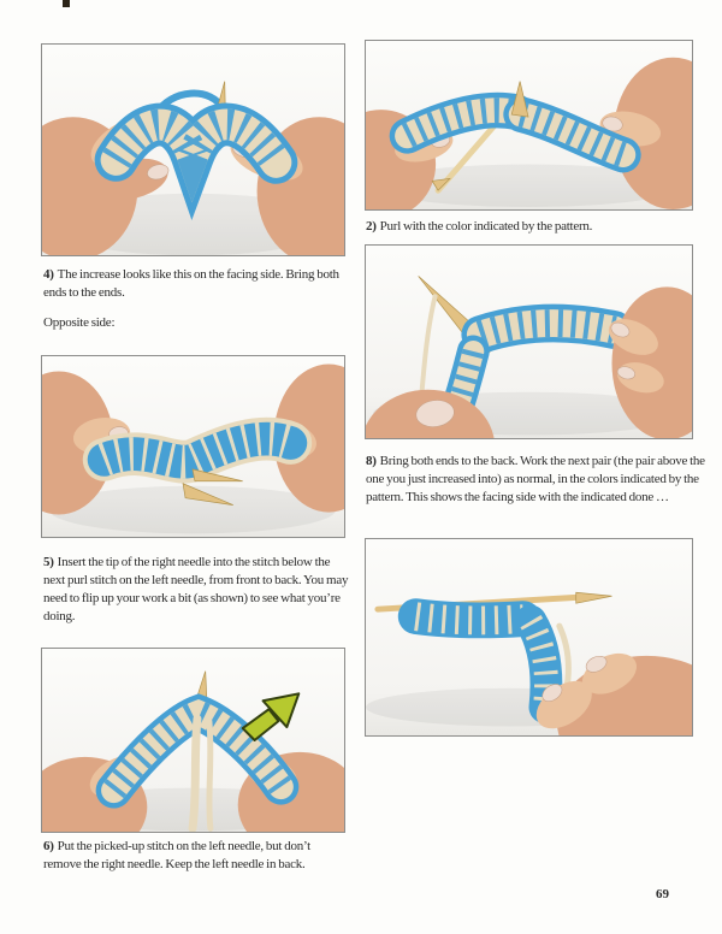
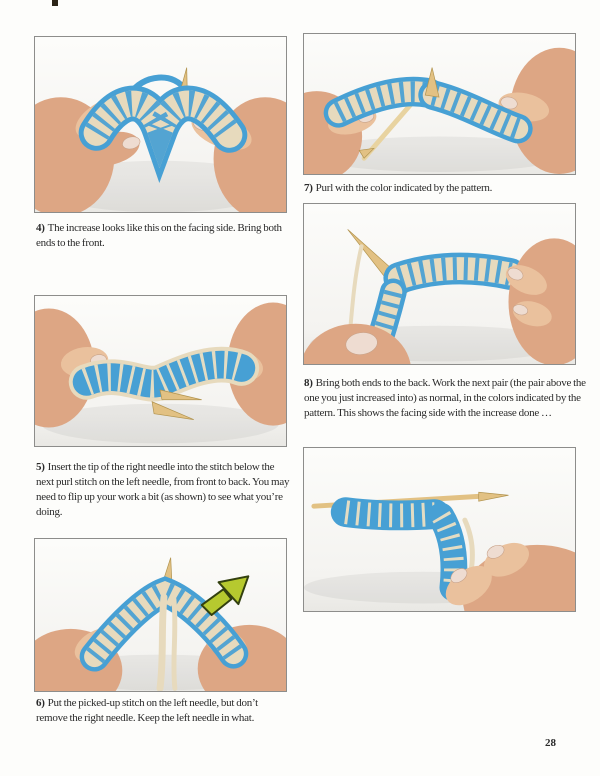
- 4) The increase looks like this on the facing side. Bring both ends to the ends.
+ 4) The increase looks like this on the facing side. Bring both ends to the front.
- Opposite side:
  5) Insert the tip of the right needle into the stitch below the next purl stitch on the left needle, from front to back. You may need to flip up your work a bit (as shown) to see what you’re doing.
- 6) Put the picked-up stitch on the left needle, but don’t remove the right needle. Keep the left needle in back.
+ 6) Put the picked-up stitch on the left needle, but don’t remove the right needle. Keep the left needle in what.
- 2) Purl with the color indicated by the pattern.
+ 7) Purl with the color indicated by the pattern.
- 8) Bring both ends to the back. Work the next pair (the pair above the one you just increased into) as normal, in the colors indicated by the pattern. This shows the facing side with the indicated done …
+ 8) Bring both ends to the back. Work the next pair (the pair above the one you just increased into) as normal, in the colors indicated by the pattern. This shows the facing side with the increase done …
- 69
+ 28
